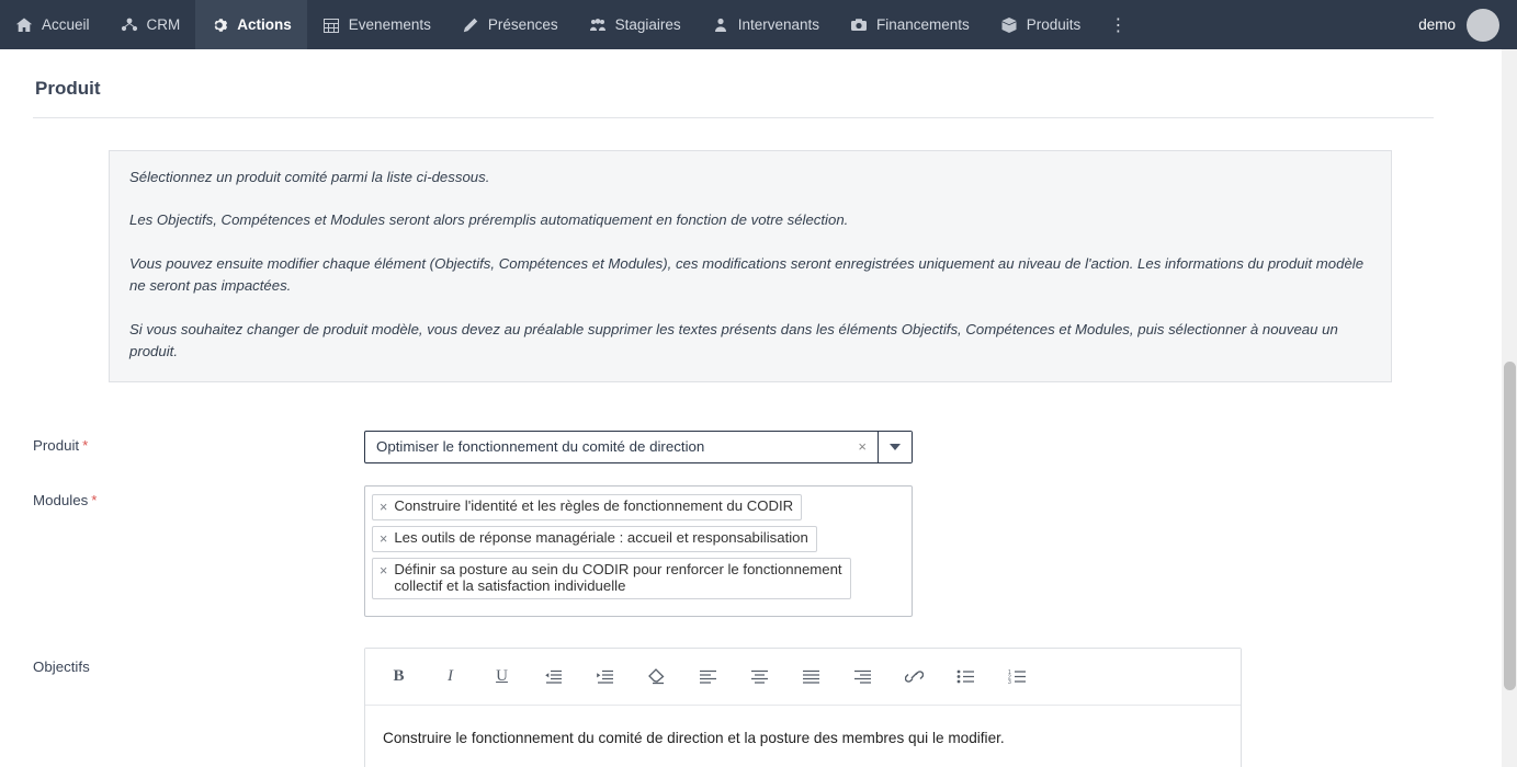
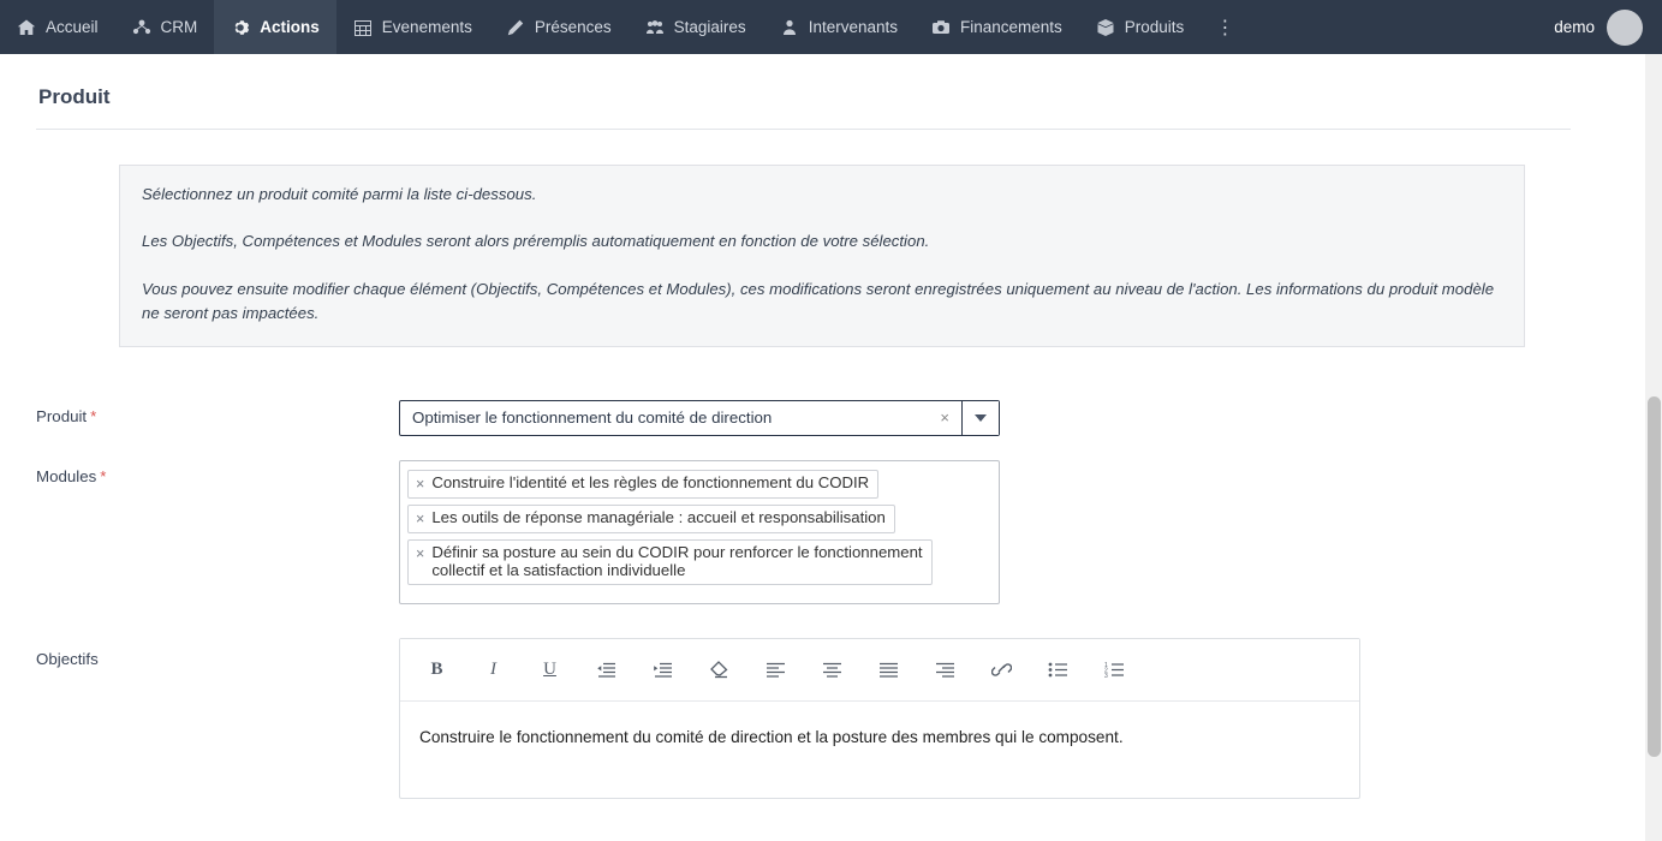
  Accueil
  CRM
  Actions
  Evenements
  Présences
  Stagiaires
  Intervenants
  Financements
  Produits
  ⋮
  demo
  Produit
  Sélectionnez un produit comité parmi la liste ci-dessous.
  Les Objectifs, Compétences et Modules seront alors préremplis automatiquement en fonction de votre sélection.
  Vous pouvez ensuite modifier chaque élément (Objectifs, Compétences et Modules), ces modifications seront enregistrées uniquement au niveau de l'action. Les informations du produit modèle ne seront pas impactées.
- Si vous souhaitez changer de produit modèle, vous devez au préalable supprimer les textes présents dans les éléments Objectifs, Compétences et Modules, puis sélectionner à nouveau un produit.
  Produit *
  Optimiser le fonctionnement du comité de direction
  ×
  Modules *
  ×
  Construire l'identité et les règles de fonctionnement du CODIR
  ×
  Les outils de réponse managériale : accueil et responsabilisation
  ×
  Définir sa posture au sein du CODIR pour renforcer le fonctionnement
  collectif et la satisfaction individuelle
  Objectifs
  B
  I
  U
- Construire le fonctionnement du comité de direction et la posture des membres qui le modifier.
+ Construire le fonctionnement du comité de direction et la posture des membres qui le composent.
